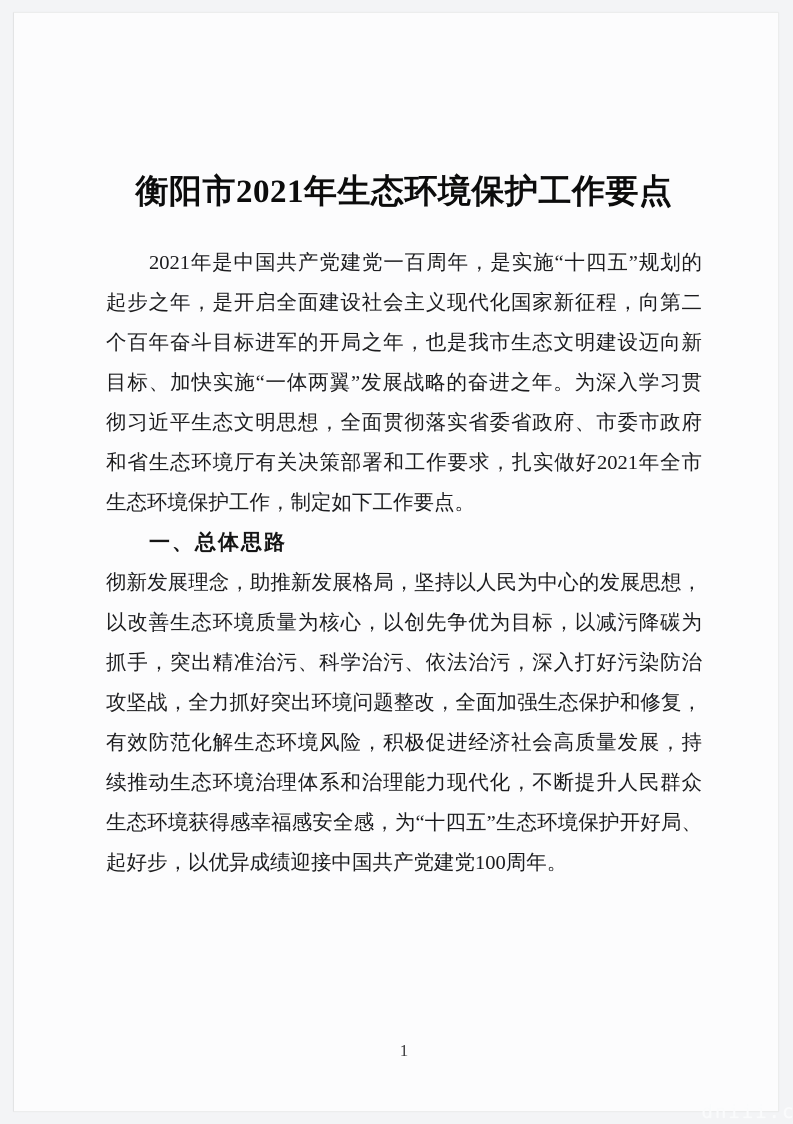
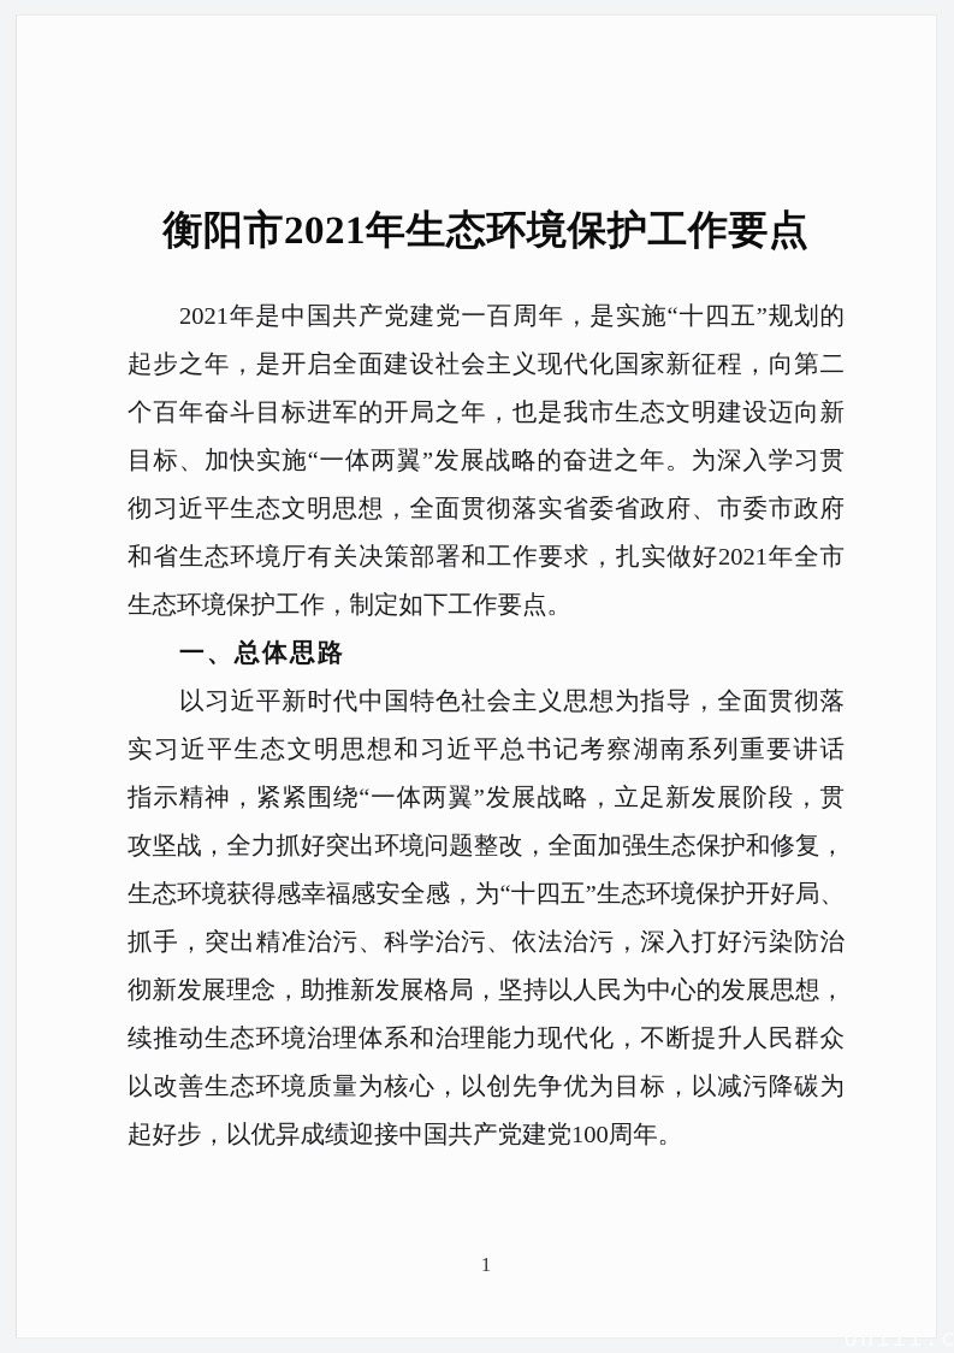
  衡阳市2021年生态环境保护工作要点
  2021年是中国共产党建党一百周年，是实施“十四五”规划的
  起步之年，是开启全面建设社会主义现代化国家新征程，向第二
  个百年奋斗目标进军的开局之年，也是我市生态文明建设迈向新
  目标、加快实施“一体两翼”发展战略的奋进之年。为深入学习贯
  彻习近平生态文明思想，全面贯彻落实省委省政府、市委市政府
  和省生态环境厅有关决策部署和工作要求，扎实做好2021年全市
  生态环境保护工作，制定如下工作要点。
  一、总体思路
+ 以习近平新时代中国特色社会主义思想为指导，全面贯彻落
+ 实习近平生态文明思想和习近平总书记考察湖南系列重要讲话
+ 指示精神，紧紧围绕“一体两翼”发展战略，立足新发展阶段，贯
- 彻新发展理念，助推新发展格局，坚持以人民为中心的发展思想，
+ 攻坚战，全力抓好突出环境问题整改，全面加强生态保护和修复，
- 以改善生态环境质量为核心，以创先争优为目标，以减污降碳为
+ 生态环境获得感幸福感安全感，为“十四五”生态环境保护开好局、
  抓手，突出精准治污、科学治污、依法治污，深入打好污染防治
- 攻坚战，全力抓好突出环境问题整改，全面加强生态保护和修复，
+ 彻新发展理念，助推新发展格局，坚持以人民为中心的发展思想，
- 有效防范化解生态环境风险，积极促进经济社会高质量发展，持
  续推动生态环境治理体系和治理能力现代化，不断提升人民群众
- 生态环境获得感幸福感安全感，为“十四五”生态环境保护开好局、
+ 以改善生态环境质量为核心，以创先争优为目标，以减污降碳为
  起好步，以优异成绩迎接中国共产党建党100周年。
  1
